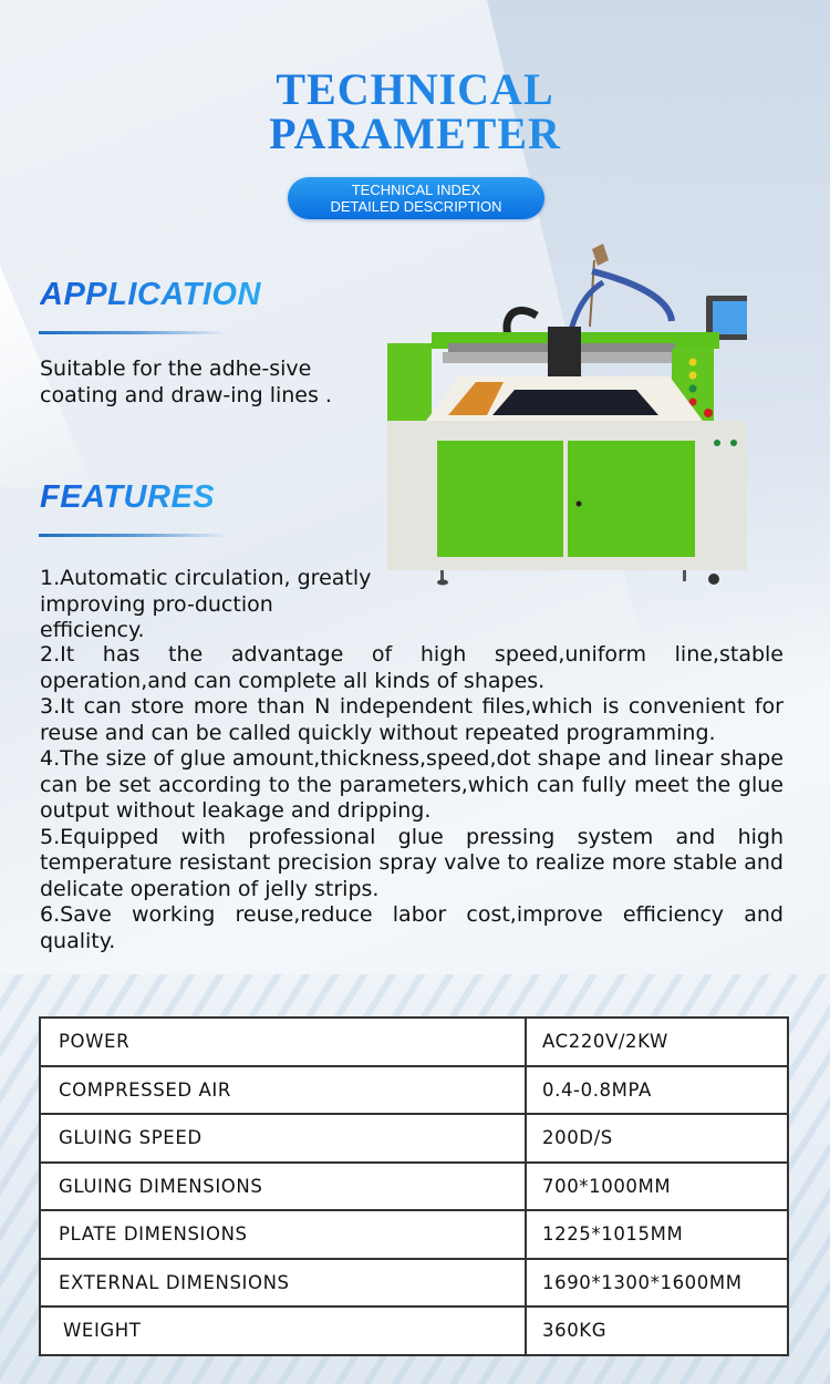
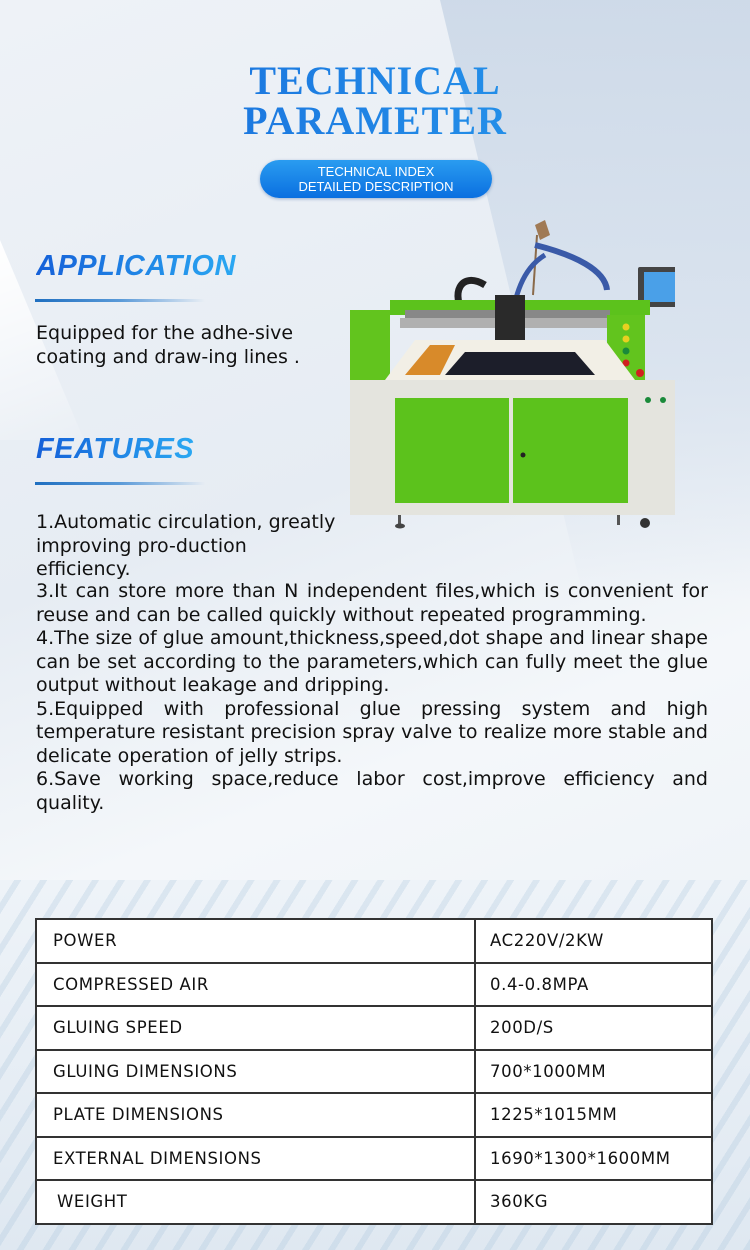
  TECHNICAL
  PARAMETER
  TECHNICAL INDEX
  DETAILED DESCRIPTION
  APPLICATION
- Suitable for the adhe-sive coating and draw-ing lines .
+ Equipped for the adhe-sive coating and draw-ing lines .
  FEATURES
  1.Automatic circulation, greatly improving pro-duction efficiency.
- 2.It has the advantage of high speed,uniform line,stable operation,and can complete all kinds of shapes.
  3.It can store more than N independent files,which is convenient for reuse and can be called quickly without repeated programming.
  4.The size of glue amount,thickness,speed,dot shape and linear shape can be set according to the parameters,which can fully meet the glue output without leakage and dripping.
  5.Equipped with professional glue pressing system and high temperature resistant precision spray valve to realize more stable and delicate operation of jelly strips.
- 6.Save working reuse,reduce labor cost,improve efficiency and quality.
+ 6.Save working space,reduce labor cost,improve efficiency and quality.
  POWER	AC220V/2KW
  COMPRESSED AIR	0.4-0.8MPA
  GLUING SPEED	200D/S
  GLUING DIMENSIONS	700*1000MM
  PLATE DIMENSIONS	1225*1015MM
  EXTERNAL DIMENSIONS	1690*1300*1600MM
  WEIGHT	360KG
